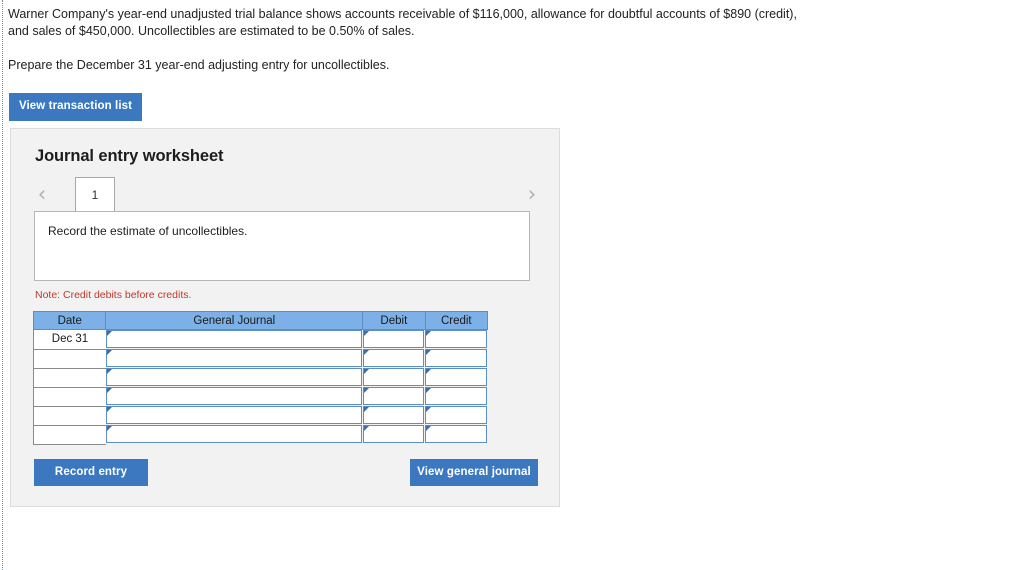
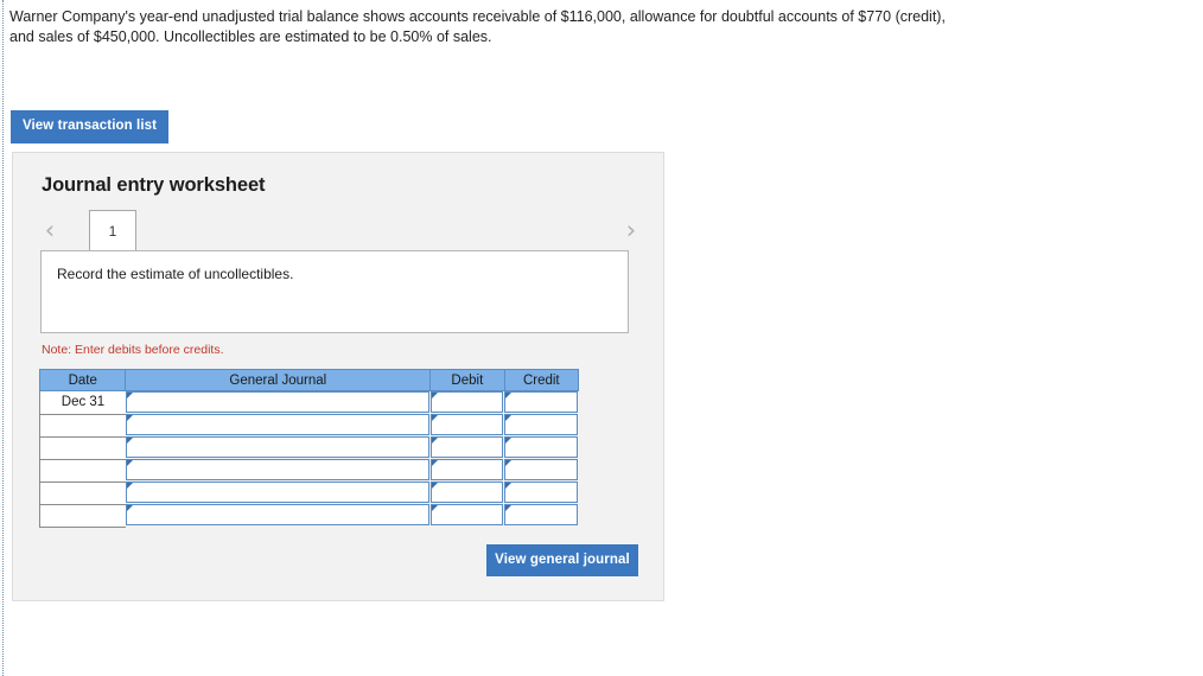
- Warner Company's year-end unadjusted trial balance shows accounts receivable of $116,000, allowance for doubtful accounts of $890 (credit), and sales of $450,000. Uncollectibles are estimated to be 0.50% of sales.
+ Warner Company's year-end unadjusted trial balance shows accounts receivable of $116,000, allowance for doubtful accounts of $770 (credit), and sales of $450,000. Uncollectibles are estimated to be 0.50% of sales.
- Prepare the December 31 year-end adjusting entry for uncollectibles.
  View transaction list
  Journal entry worksheet
  ‹
  1
  ›
  Record the estimate of uncollectibles.
- Note: Credit debits before credits.
+ Note: Enter debits before credits.
  Date	General Journal	Debit	Credit
  Dec 31
- Record entry
  View general journal
